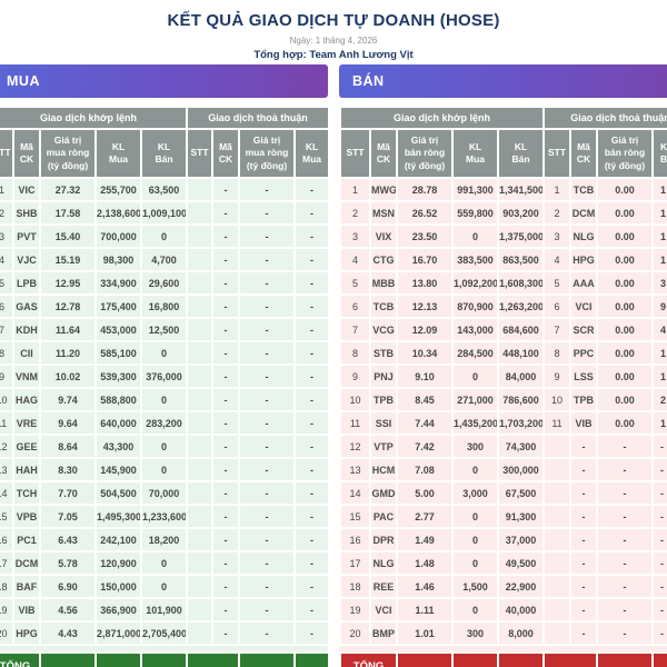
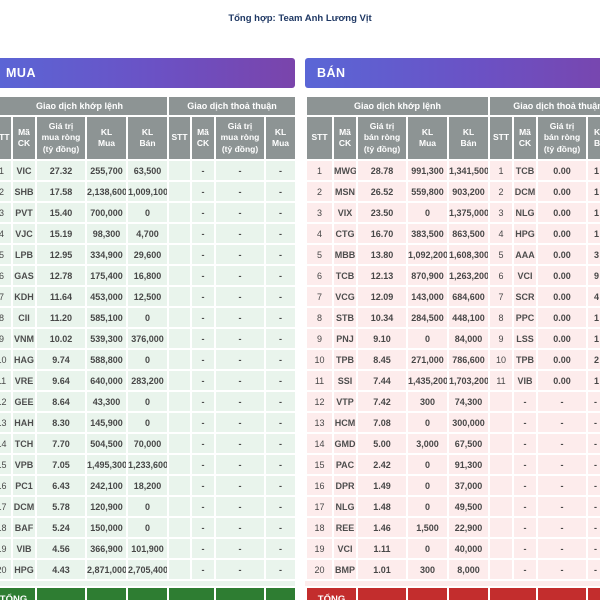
- KẾT QUẢ GIAO DỊCH TỰ DOANH (HOSE)
- Ngày: 1 tháng 4, 2026
  Tổng hợp: Team Anh Lương Vịt
  MUA
  Giao dịch khớp lệnh	Giao dịch thoả thuận
  TT	Mã CK	Giá trị mua ròng (tỷ đồng)	KL Mua	KL Bán	STT	Mã CK	Giá trị mua ròng (tỷ đồng)	KL Mua
  1	VIC	27.32	255,700	63,500		-	-	-
  2	SHB	17.58	2,138,600	1,009,100		-	-	-
  3	PVT	15.40	700,000	0		-	-	-
  4	VJC	15.19	98,300	4,700		-	-	-
  5	LPB	12.95	334,900	29,600		-	-	-
  6	GAS	12.78	175,400	16,800		-	-	-
  7	KDH	11.64	453,000	12,500		-	-	-
  8	CII	11.20	585,100	0		-	-	-
  9	VNM	10.02	539,300	376,000		-	-	-
  0	HAG	9.74	588,800	0		-	-	-
  1	VRE	9.64	640,000	283,200		-	-	-
  2	GEE	8.64	43,300	0		-	-	-
  3	HAH	8.30	145,900	0		-	-	-
  4	TCH	7.70	504,500	70,000		-	-	-
  5	VPB	7.05	1,495,300	1,233,600		-	-	-
  6	PC1	6.43	242,100	18,200		-	-	-
  7	DCM	5.78	120,900	0		-	-	-
- 8	BAF	6.90	150,000	0		-	-	-
+ 8	BAF	5.24	150,000	0		-	-	-
  9	VIB	4.56	366,900	101,900		-	-	-
  0	HPG	4.43	2,871,000	2,705,400		-	-	-
  BÁN
  Giao dịch khớp lệnh	Giao dịch thoả thuậ
  STT	Mã CK	Giá trị bán ròng (tỷ đồng)	KL Mua	KL Bán	STT	Mã CK	Giá trị bán ròng (tỷ đồng)	K B
  1	MWG	28.78	991,300	1,341,500	1	TCB	0.00	1
  2	MSN	26.52	559,800	903,200	2	DCM	0.00	1
  3	VIX	23.50	0	1,375,000	3	NLG	0.00	1
  4	CTG	16.70	383,500	863,500	4	HPG	0.00	1
  5	MBB	13.80	1,092,200	1,608,300	5	AAA	0.00	3
  6	TCB	12.13	870,900	1,263,200	6	VCI	0.00	9
  7	VCG	12.09	143,000	684,600	7	SCR	0.00	4
  8	STB	10.34	284,500	448,100	8	PPC	0.00	1
  9	PNJ	9.10	0	84,000	9	LSS	0.00	1
  10	TPB	8.45	271,000	786,600	10	TPB	0.00	2
  11	SSI	7.44	1,435,200	1,703,200	11	VIB	0.00	1
  12	VTP	7.42	300	74,300		-	-	-
  13	HCM	7.08	0	300,000		-	-	-
  14	GMD	5.00	3,000	67,500		-	-	-
- 15	PAC	2.77	0	91,300		-	-	-
+ 15	PAC	2.42	0	91,300		-	-	-
  16	DPR	1.49	0	37,000		-	-	-
  17	NLG	1.48	0	49,500		-	-	-
  18	REE	1.46	1,500	22,900		-	-	-
  19	VCI	1.11	0	40,000		-	-	-
  20	BMP	1.01	300	8,000		-	-	-
